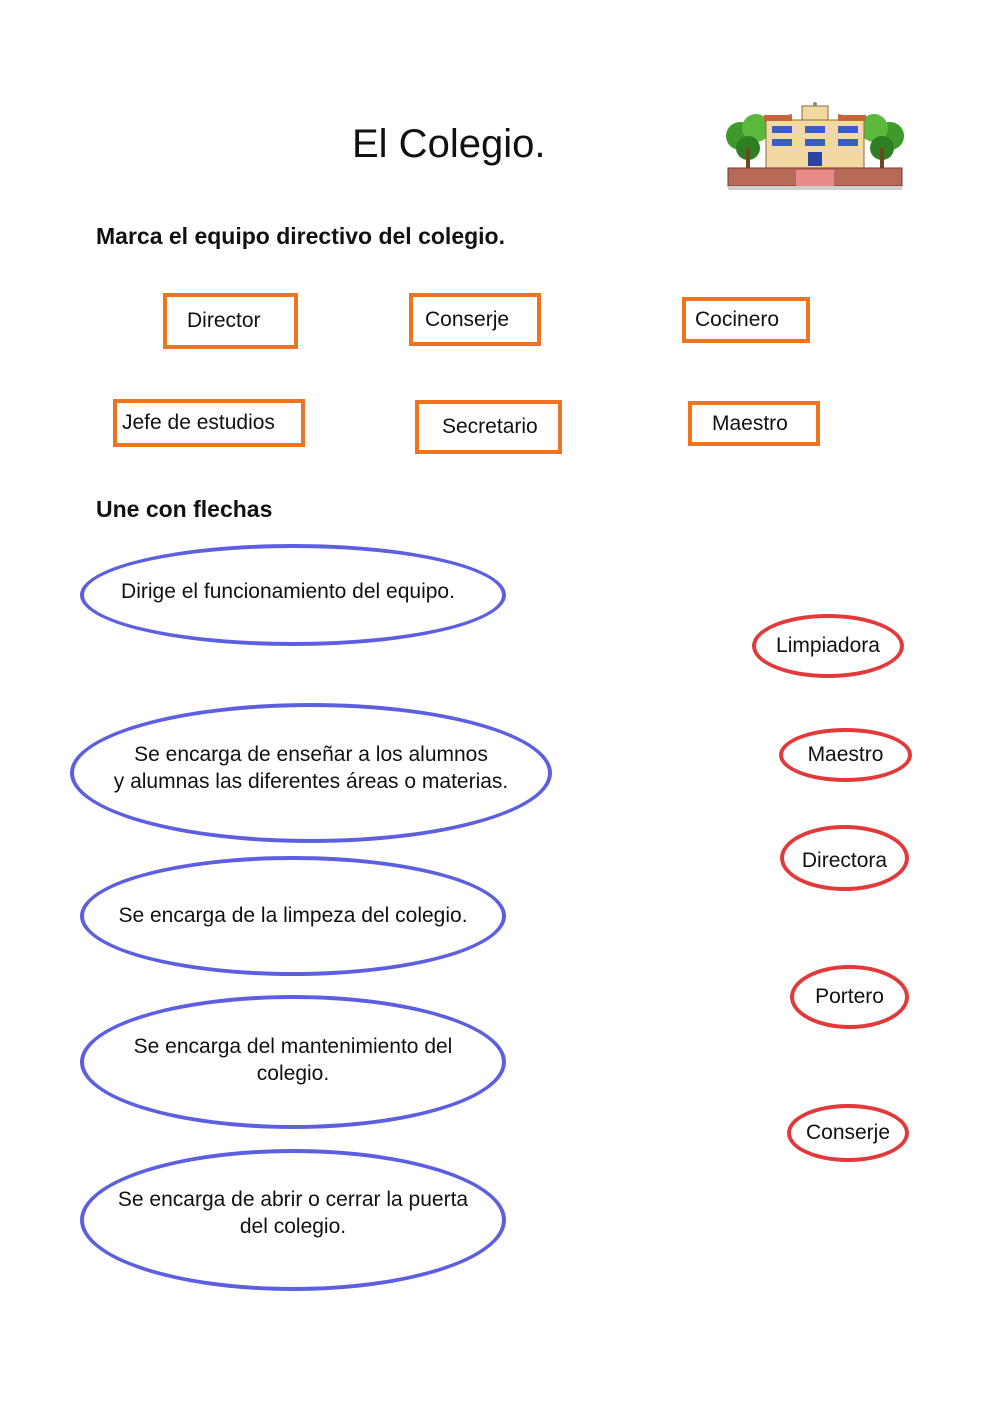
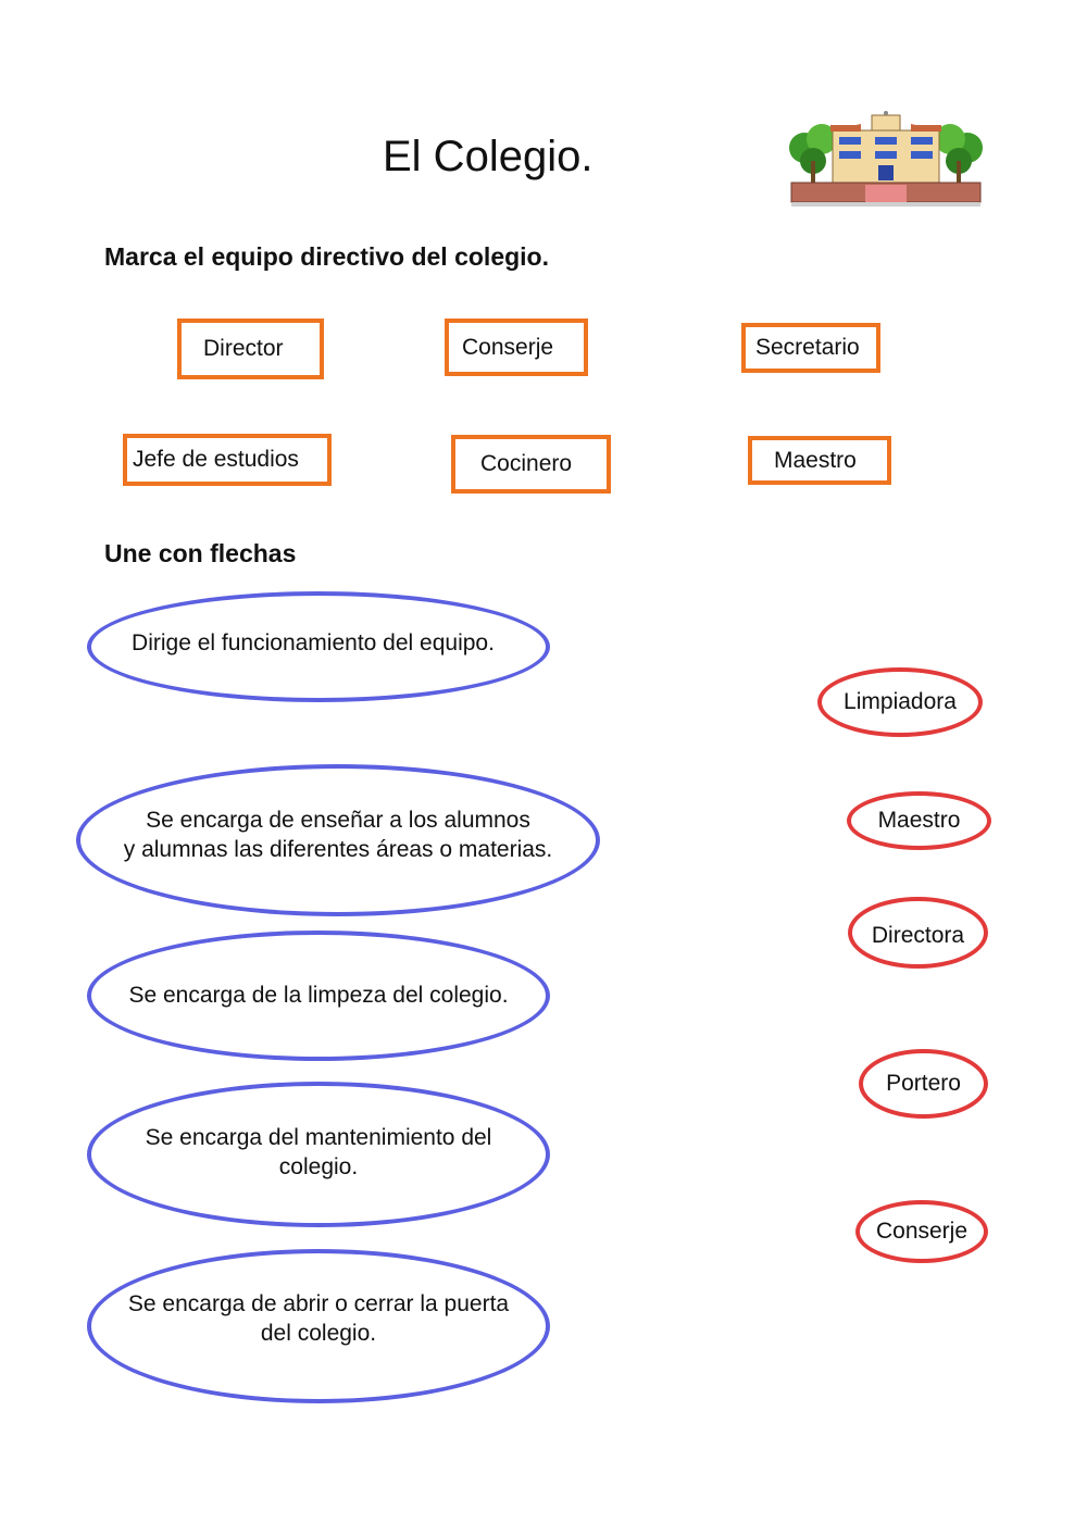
  El Colegio.
  Marca el equipo directivo del colegio.
  Director
  Conserje
- Cocinero
+ Secretario
  Jefe de estudios
- Secretario
+ Cocinero
  Maestro
  Une con flechas
  Dirige el funcionamiento del equipo.
  Se encarga de enseñar a los alumnos
  y alumnas las diferentes áreas o materias.
  Se encarga de la limpeza del colegio.
  Se encarga del mantenimiento del
  colegio.
  Se encarga de abrir o cerrar la puerta
  del colegio.
  Limpiadora
  Maestro
  Directora
  Portero
  Conserje
